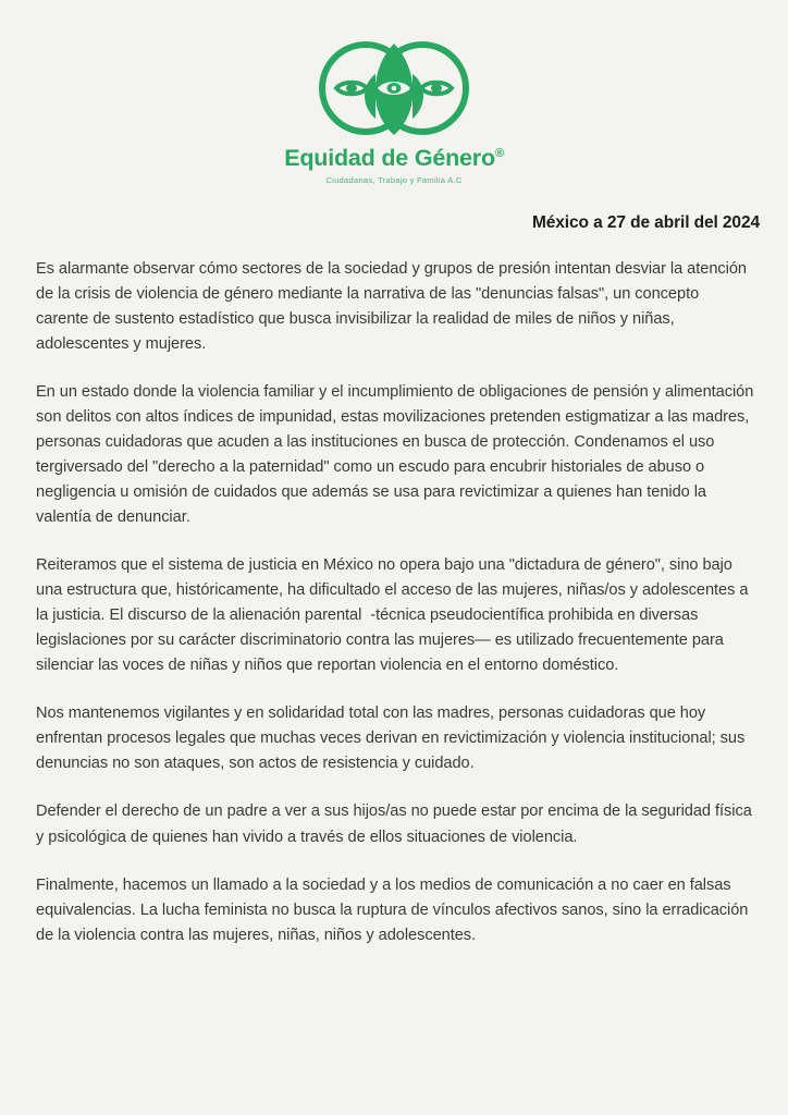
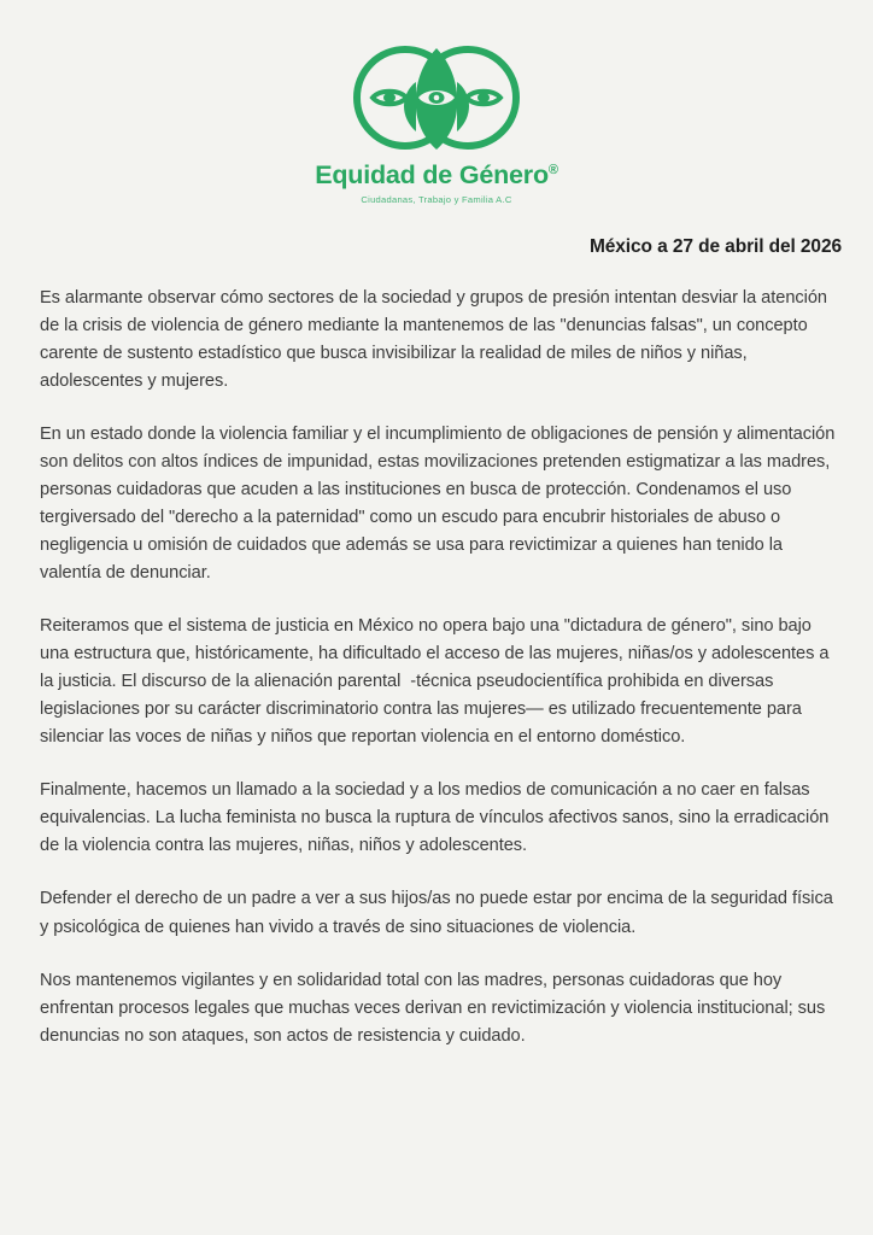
  Equidad de Género®
  Ciudadanas, Trabajo y Familia A.C
- México a 27 de abril del 2024
+ México a 27 de abril del 2026
- Es alarmante observar cómo sectores de la sociedad y grupos de presión intentan desviar la atención de la crisis de violencia de género mediante la narrativa de las "denuncias falsas", un concepto carente de sustento estadístico que busca invisibilizar la realidad de miles de niños y niñas, adolescentes y mujeres.
+ Es alarmante observar cómo sectores de la sociedad y grupos de presión intentan desviar la atención de la crisis de violencia de género mediante la mantenemos de las "denuncias falsas", un concepto carente de sustento estadístico que busca invisibilizar la realidad de miles de niños y niñas, adolescentes y mujeres.
  En un estado donde la violencia familiar y el incumplimiento de obligaciones de pensión y alimentación son delitos con altos índices de impunidad, estas movilizaciones pretenden estigmatizar a las madres, personas cuidadoras que acuden a las instituciones en busca de protección. Condenamos el uso tergiversado del "derecho a la paternidad" como un escudo para encubrir historiales de abuso o negligencia u omisión de cuidados que además se usa para revictimizar a quienes han tenido la valentía de denunciar.
  Reiteramos que el sistema de justicia en México no opera bajo una "dictadura de género", sino bajo una estructura que, históricamente, ha dificultado el acceso de las mujeres, niñas/os y adolescentes a la justicia. El discurso de la alienación parental ­ -técnica pseudocientífica prohibida en diversas legislaciones por su carácter discriminatorio contra las mujeres— es utilizado frecuentemente para silenciar las voces de niñas y niños que reportan violencia en el entorno doméstico.
- Nos mantenemos vigilantes y en solidaridad total con las madres, personas cuidadoras que hoy enfrentan procesos legales que muchas veces derivan en revictimización y violencia institucional; sus denuncias no son ataques, son actos de resistencia y cuidado.
+ Finalmente, hacemos un llamado a la sociedad y a los medios de comunicación a no caer en falsas equivalencias. La lucha feminista no busca la ruptura de vínculos afectivos sanos, sino la erradicación de la violencia contra las mujeres, niñas, niños y adolescentes.
- Defender el derecho de un padre a ver a sus hijos/as no puede estar por encima de la seguridad física y psicológica de quienes han vivido a través de ellos situaciones de violencia.
+ Defender el derecho de un padre a ver a sus hijos/as no puede estar por encima de la seguridad física y psicológica de quienes han vivido a través de sino situaciones de violencia.
- Finalmente, hacemos un llamado a la sociedad y a los medios de comunicación a no caer en falsas equivalencias. La lucha feminista no busca la ruptura de vínculos afectivos sanos, sino la erradicación de la violencia contra las mujeres, niñas, niños y adolescentes.
+ Nos mantenemos vigilantes y en solidaridad total con las madres, personas cuidadoras que hoy enfrentan procesos legales que muchas veces derivan en revictimización y violencia institucional; sus denuncias no son ataques, son actos de resistencia y cuidado.
